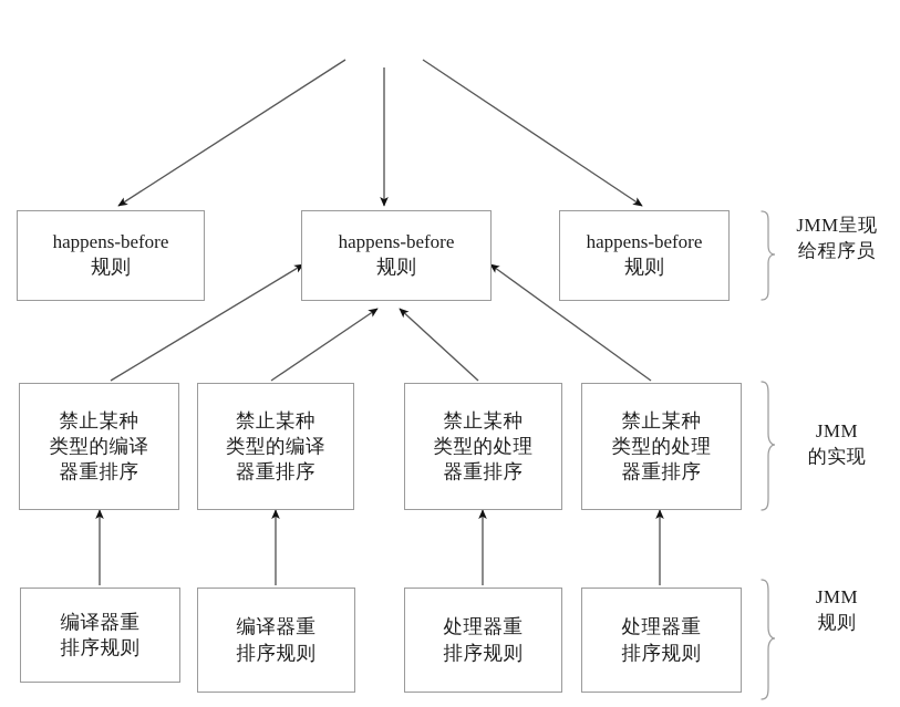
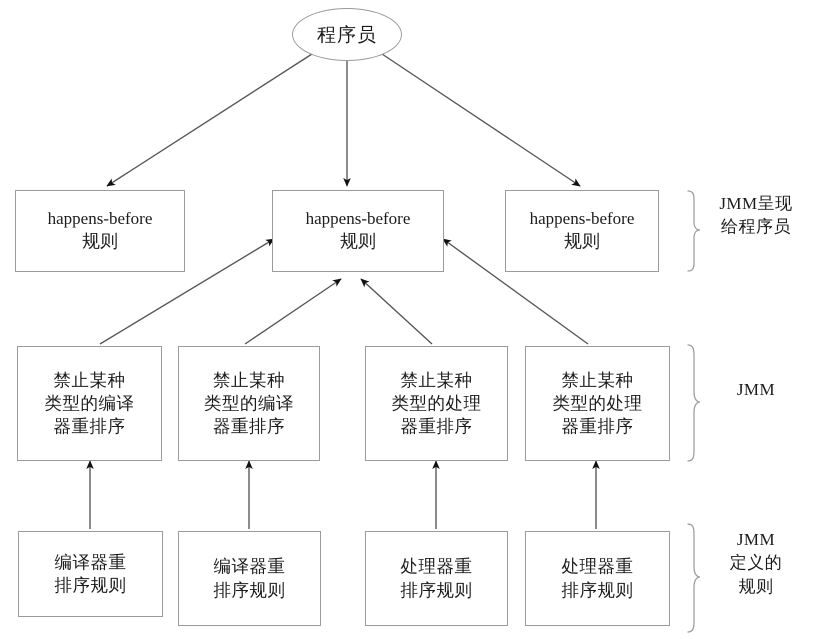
+ 程序员
  happens-before
  规则
  happens-before
  规则
  happens-before
  规则
  禁止某种
  类型的编译
  器重排序
  禁止某种
  类型的编译
  器重排序
  禁止某种
  类型的处理
  器重排序
  禁止某种
  类型的处理
  器重排序
  编译器重
  排序规则
  编译器重
  排序规则
  处理器重
  排序规则
  处理器重
  排序规则
  JMM呈现
  给程序员
  JMM
- 的实现
  JMM
+ 定义的
  规则
